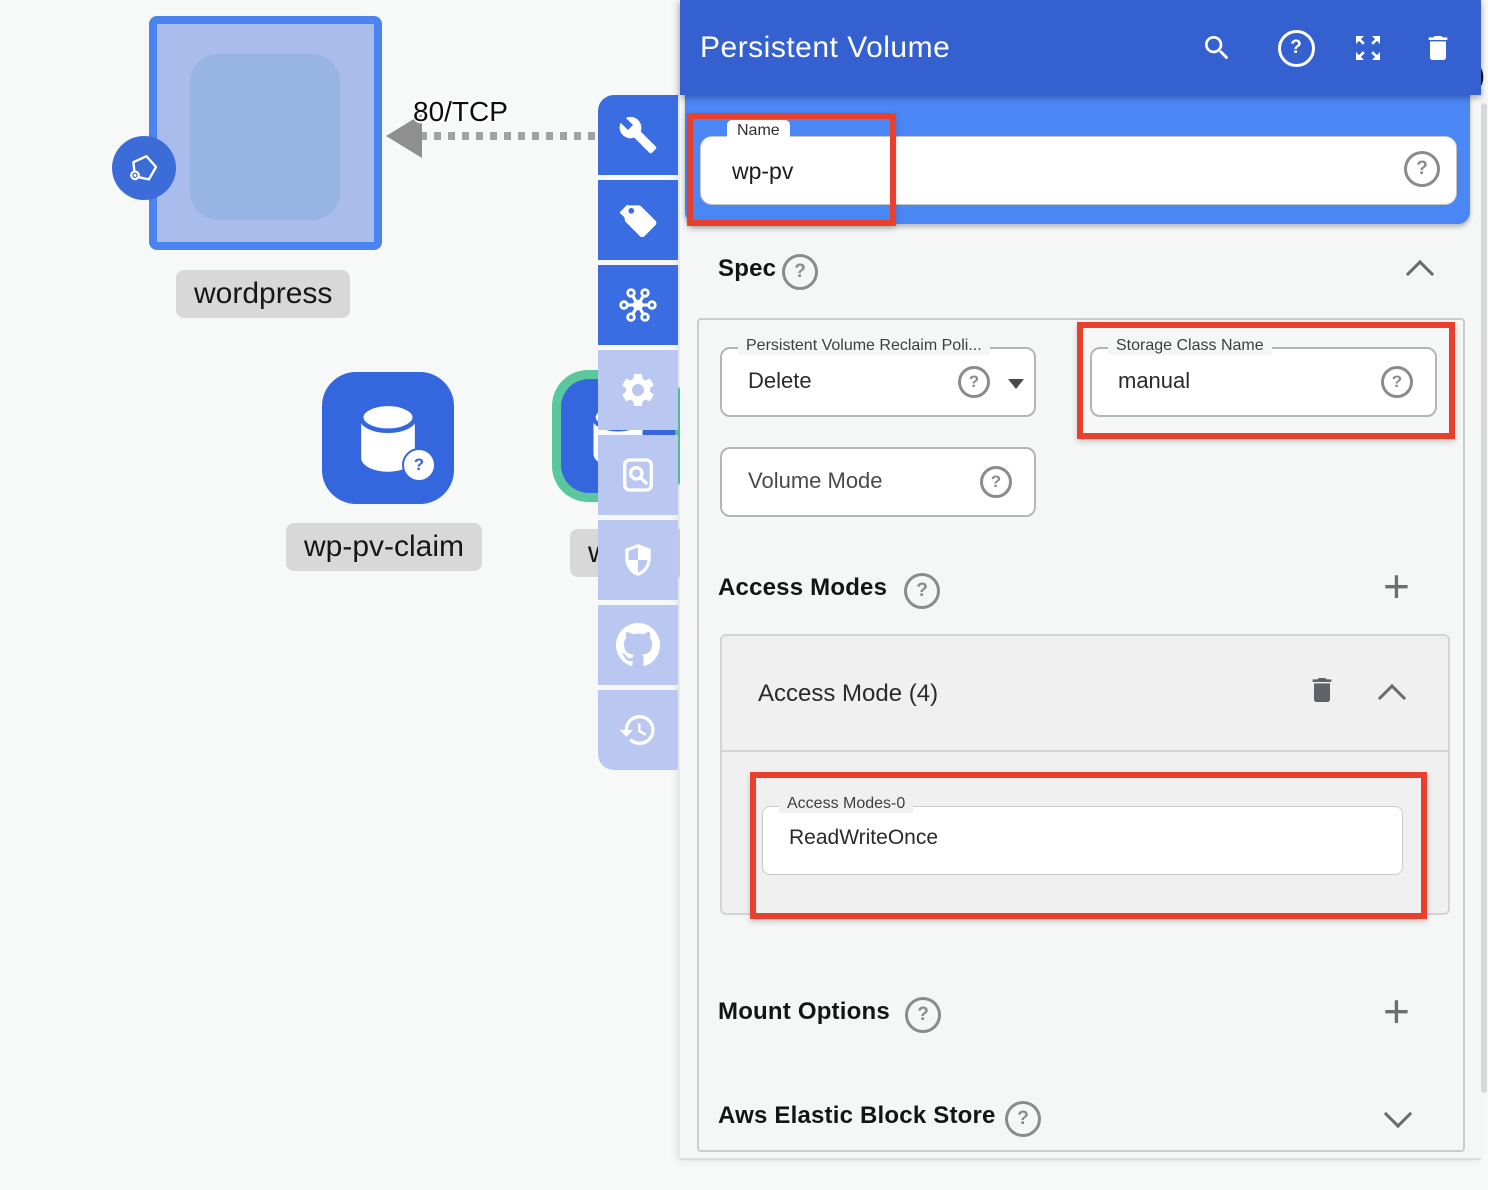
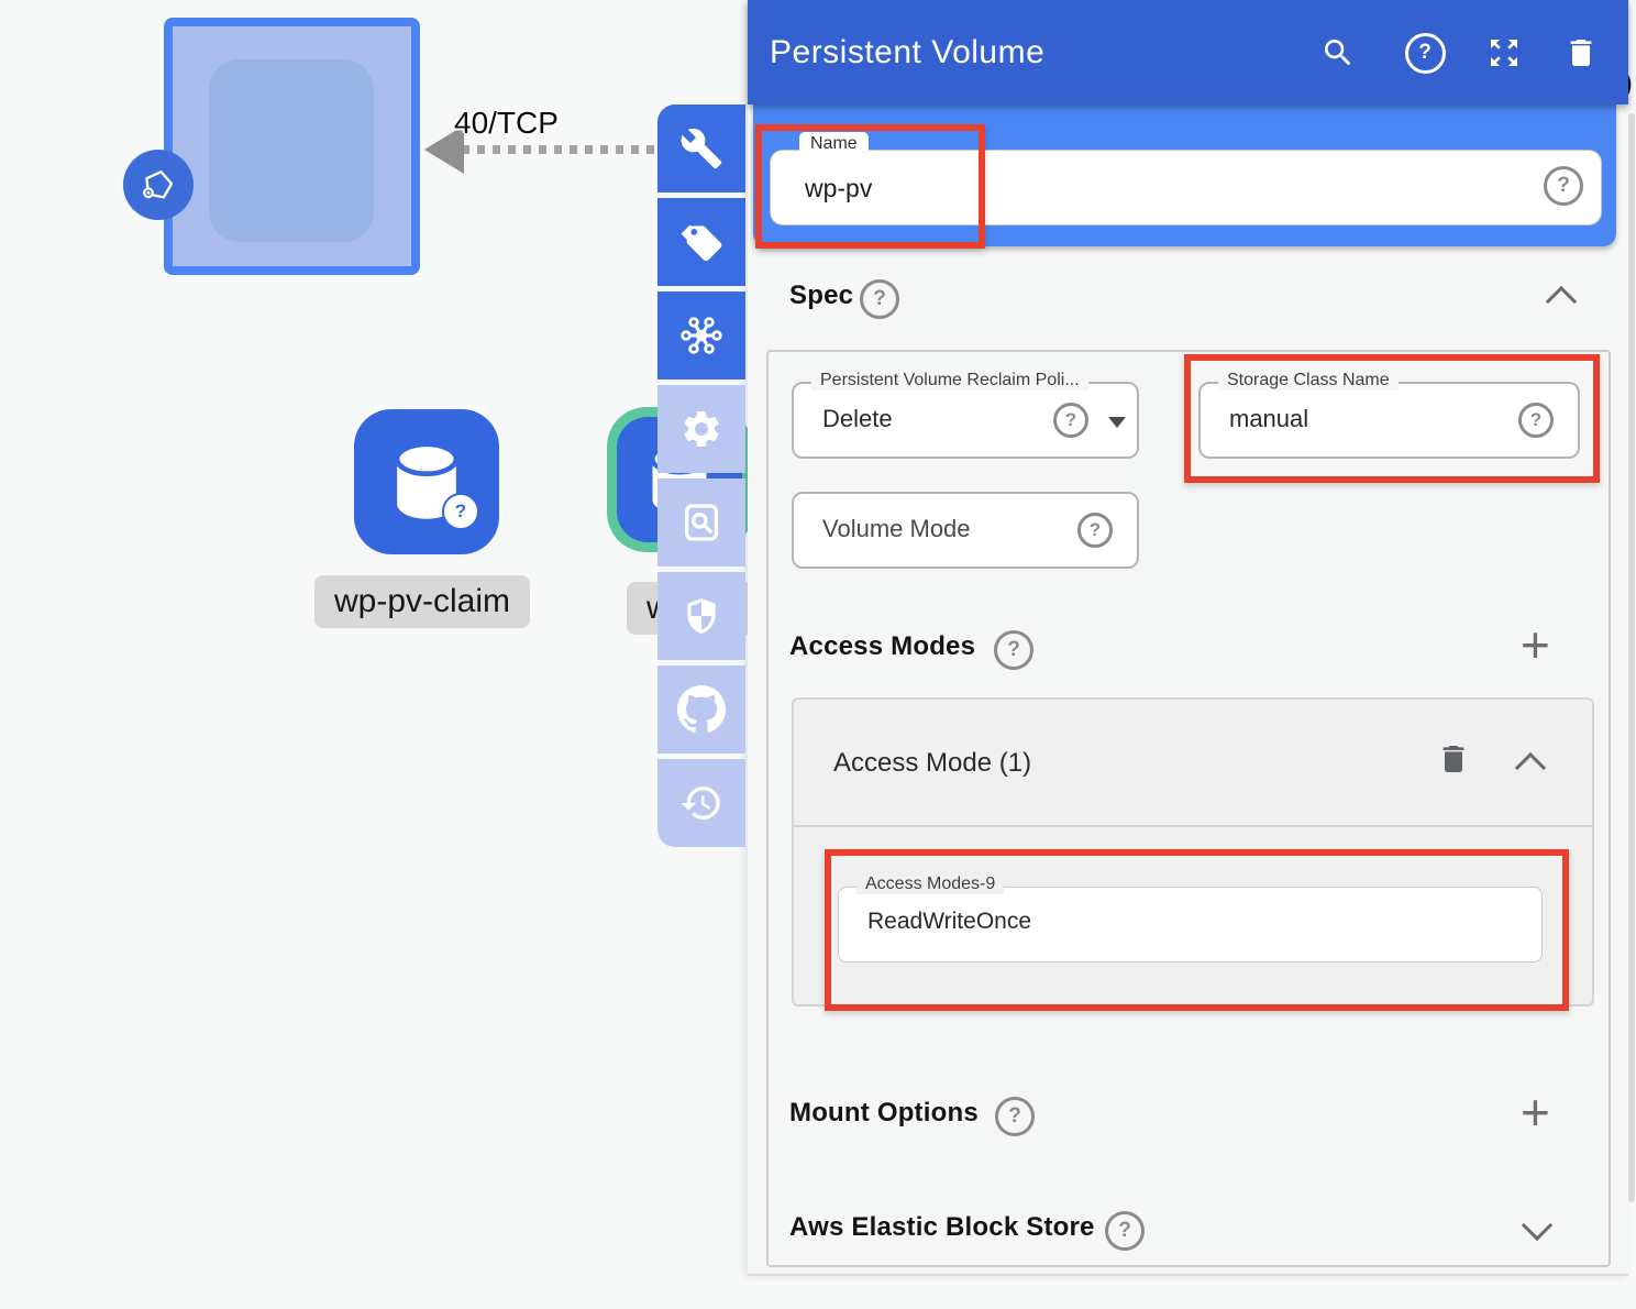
- wordpress
- 80/TCP
+ 40/TCP
  ?
  wp-pv-claim
  Persistent Volume
  ?
  Name
  wp-pv
  ?
  Spec
  ?
  Persistent Volume Reclaim Poli...
  Delete
  ?
  Storage Class Name
  manual
  ?
  Volume Mode
  ?
  Access Modes
  ?
  +
- Access Mode (4)
+ Access Mode (1)
- Access Modes-0
+ Access Modes-9
  ReadWriteOnce
  Mount Options
  ?
  +
  Aws Elastic Block Store
  ?
